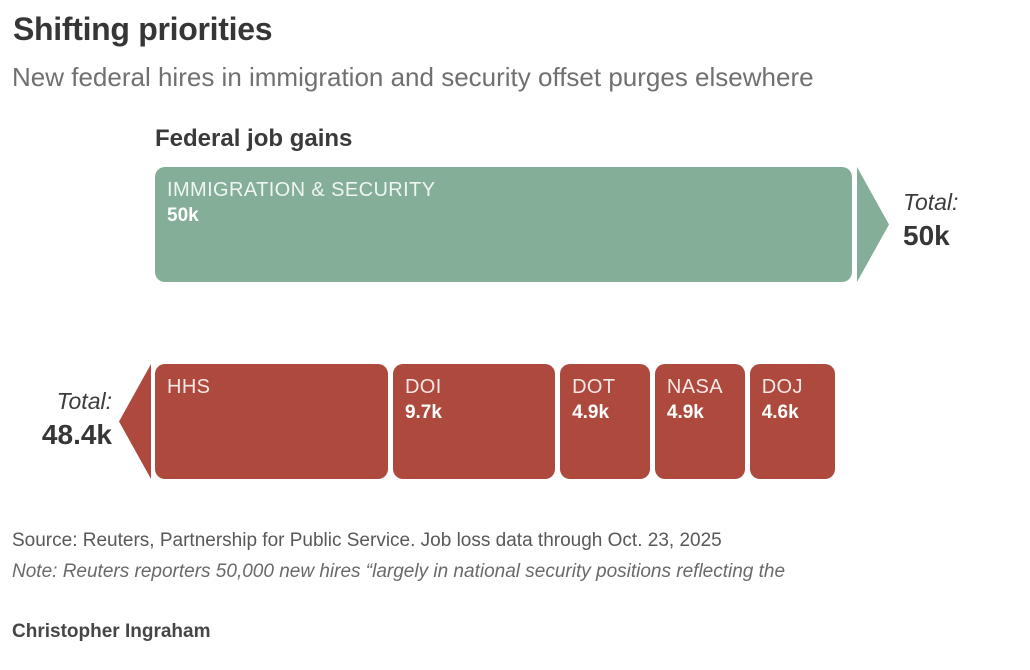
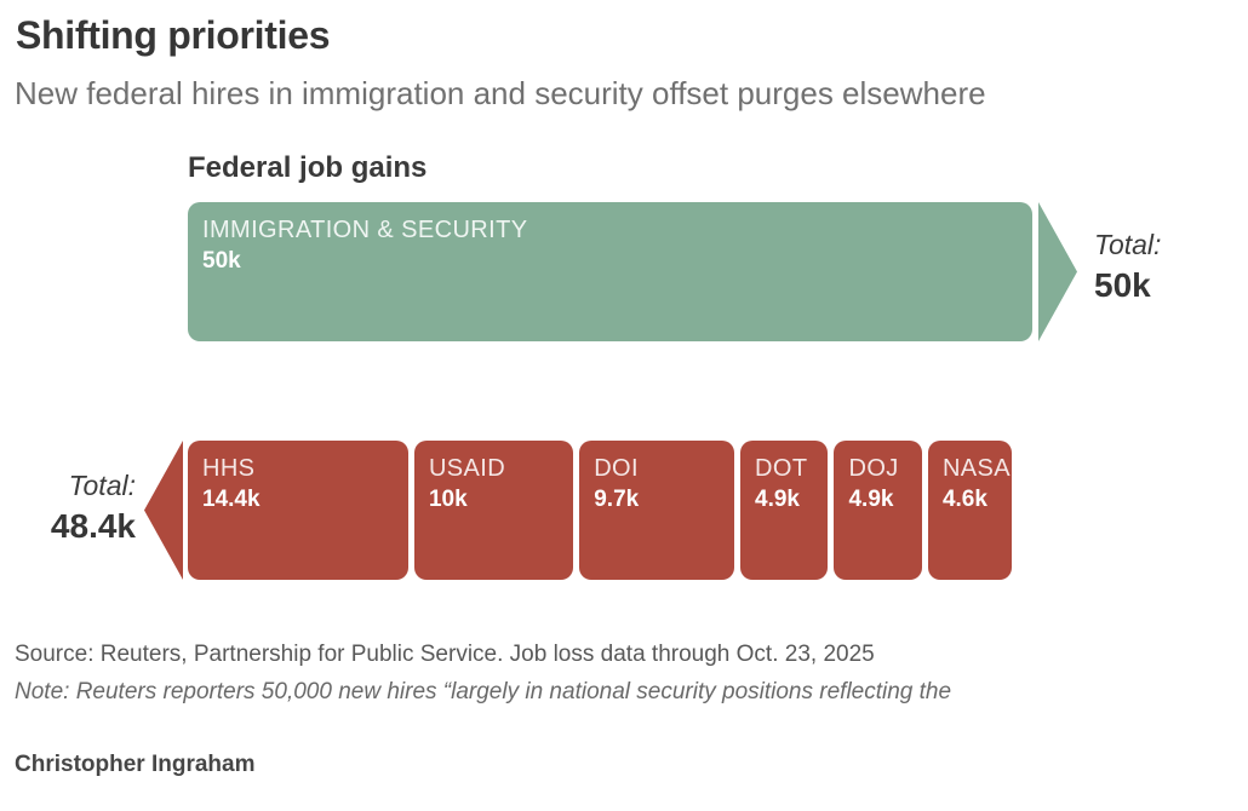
  Shifting priorities
  New federal hires in immigration and security offset purges elsewhere
  Federal job gains
  IMMIGRATION & SECURITY
  50k
  Total:
  50k
  HHS
+ 14.4k
+ USAID
+ 10k
  DOI
  9.7k
  DOT
  4.9k
- NASA
+ DOJ
  4.9k
- DOJ
+ NASA
  4.6k
  Total:
  48.4k
  Source: Reuters, Partnership for Public Service. Job loss data through Oct. 23, 2025
  Note: Reuters reporters 50,000 new hires “largely in national security positions reflecting the
  Christopher Ingraham
